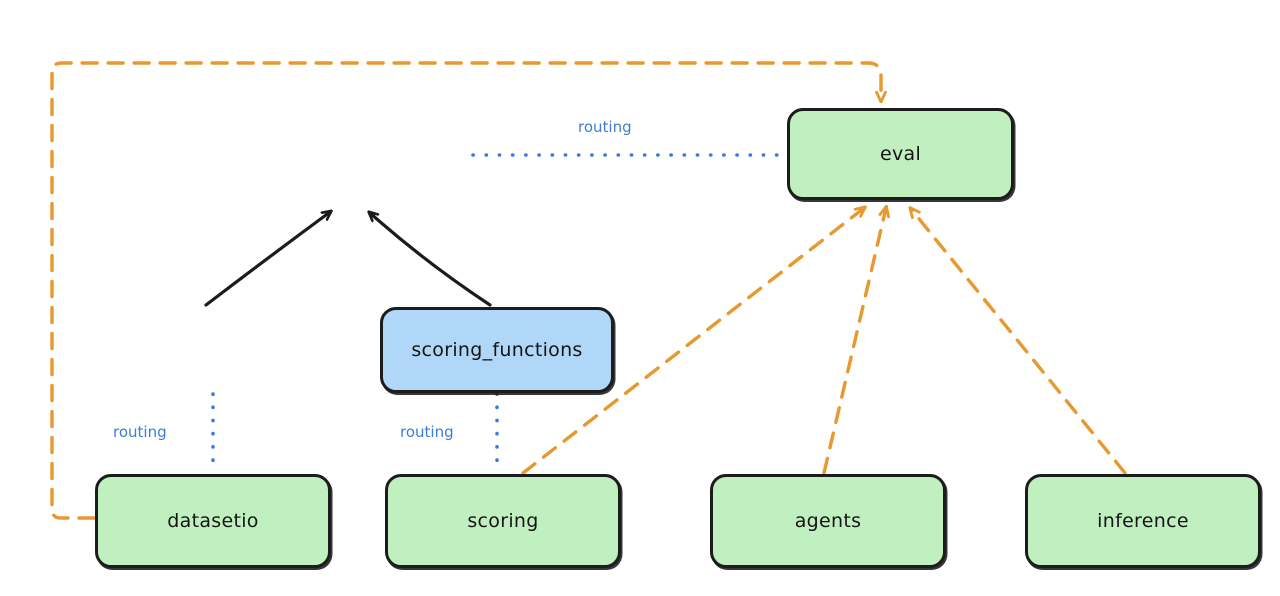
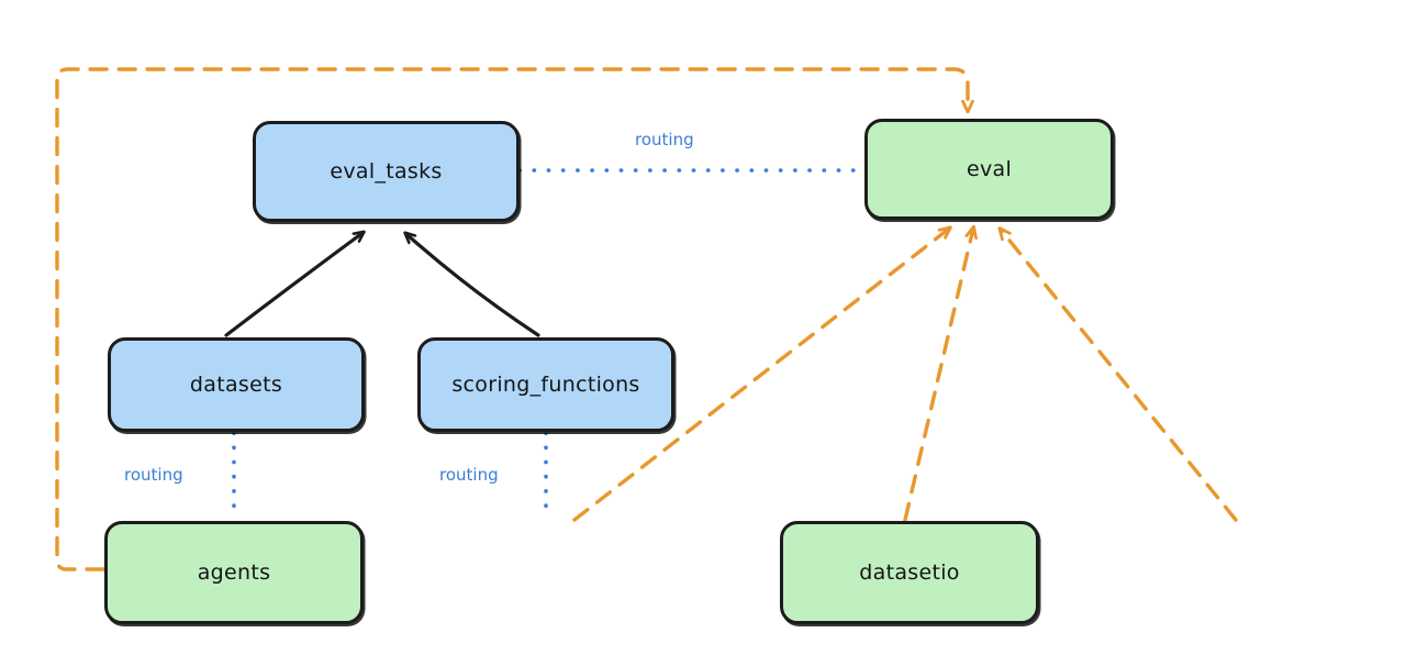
+ eval_tasks
  eval
+ datasets
  scoring_functions
- datasetio
+ agents
- scoring
- agents
+ datasetio
- inference
  routing
  routing
  routing
